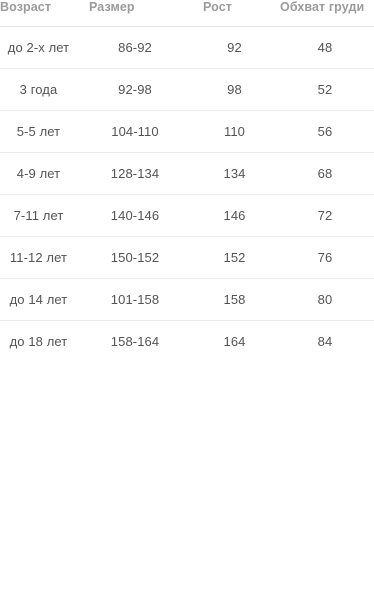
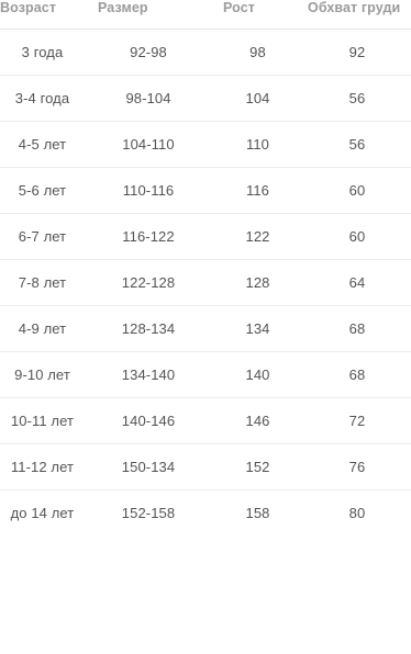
  Возраст	Размер	Рост	Обхват груди
- до 2-х лет	86-92	92	48
- 3 года	92-98	98	52
+ 3 года	92-98	98	92
+ 3-4 года	98-104	104	56
- 5-5 лет	104-110	110	56
+ 4-5 лет	104-110	110	56
+ 5-6 лет	110-116	116	60
+ 6-7 лет	116-122	122	60
+ 7-8 лет	122-128	128	64
  4-9 лет	128-134	134	68
+ 9-10 лет	134-140	140	68
- 7-11 лет	140-146	146	72
+ 10-11 лет	140-146	146	72
- 11-12 лет	150-152	152	76
+ 11-12 лет	150-134	152	76
- до 14 лет	101-158	158	80
+ до 14 лет	152-158	158	80
- до 18 лет	158-164	164	84
